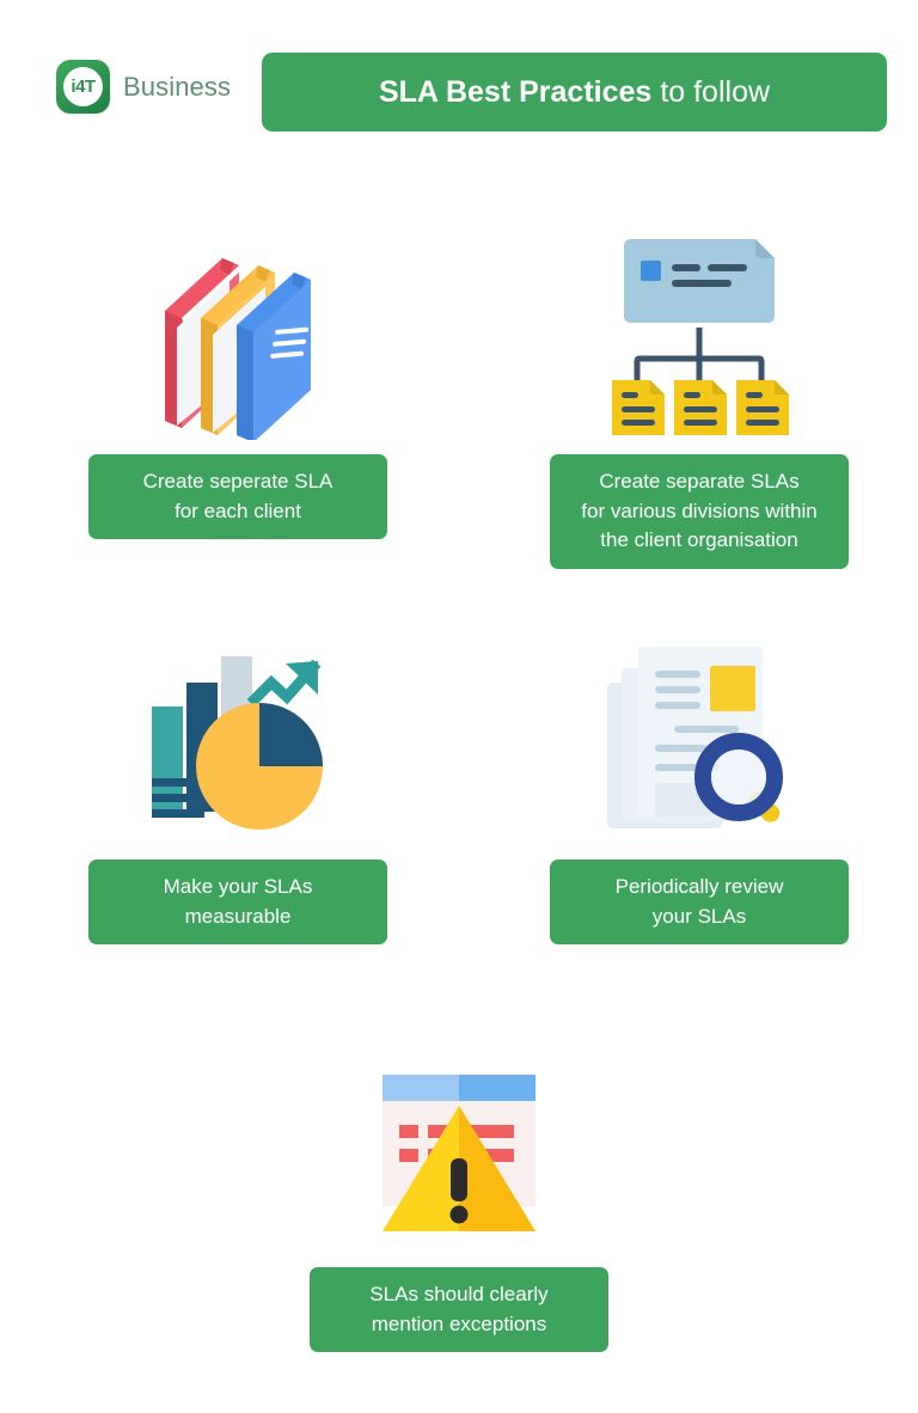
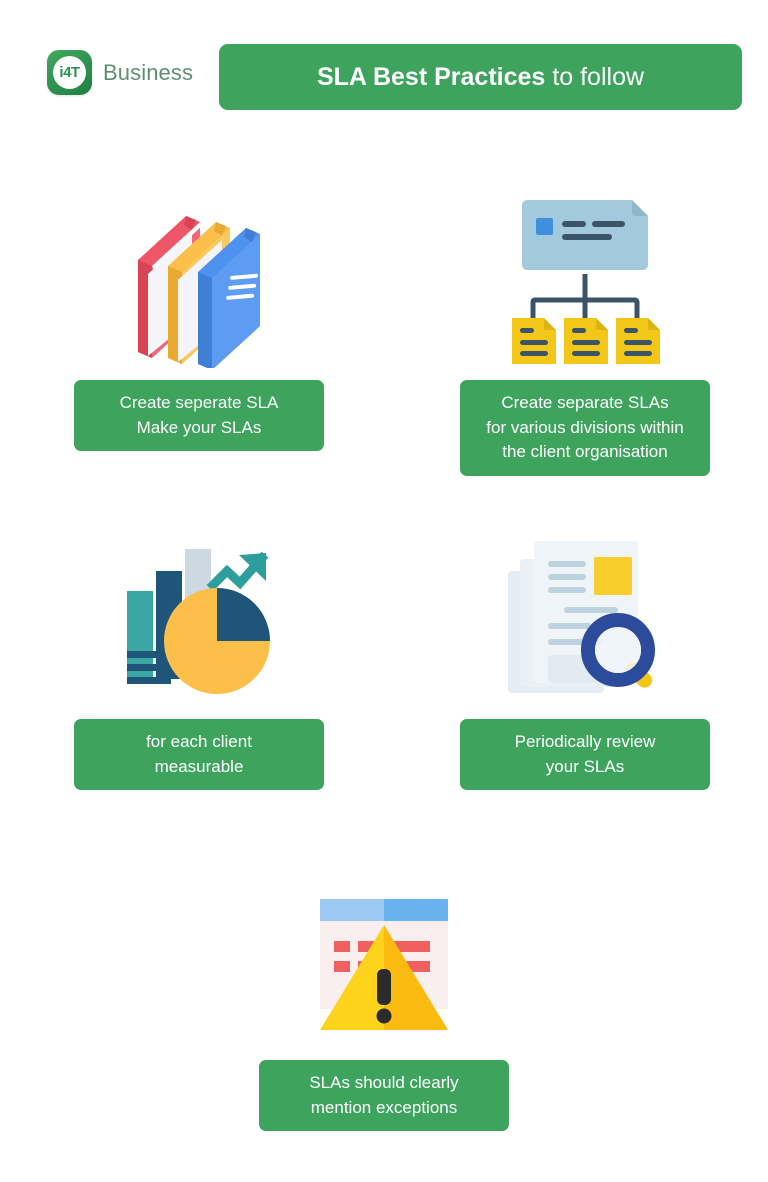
  i4T
  Business
  SLA Best Practices
  to follow
  Create seperate SLA
- for each client
+ Make your SLAs
  Create separate SLAs
  for various divisions within
  the client organisation
- Make your SLAs
+ for each client
  measurable
  Periodically review
  your SLAs
  SLAs should clearly
  mention exceptions
